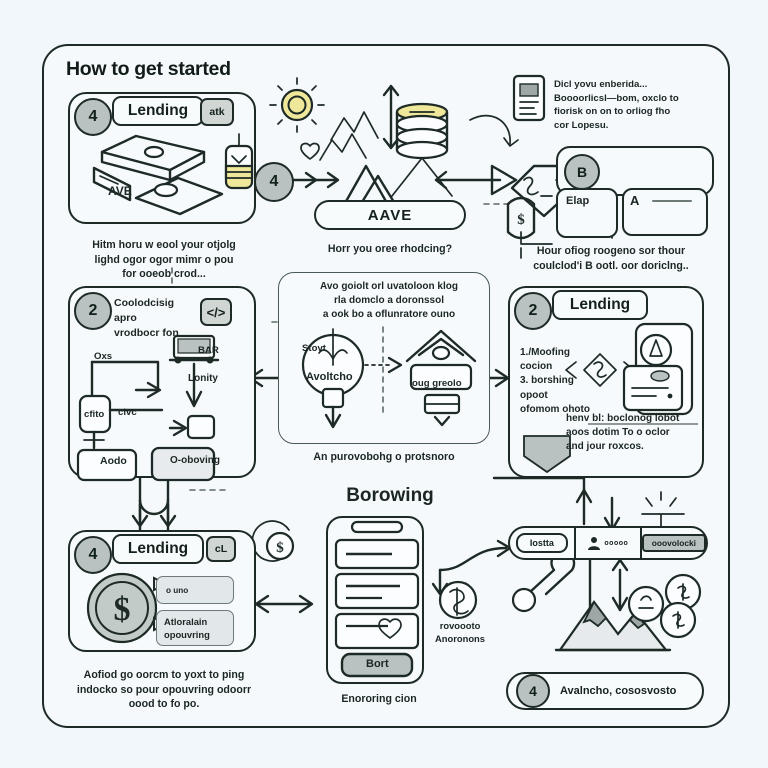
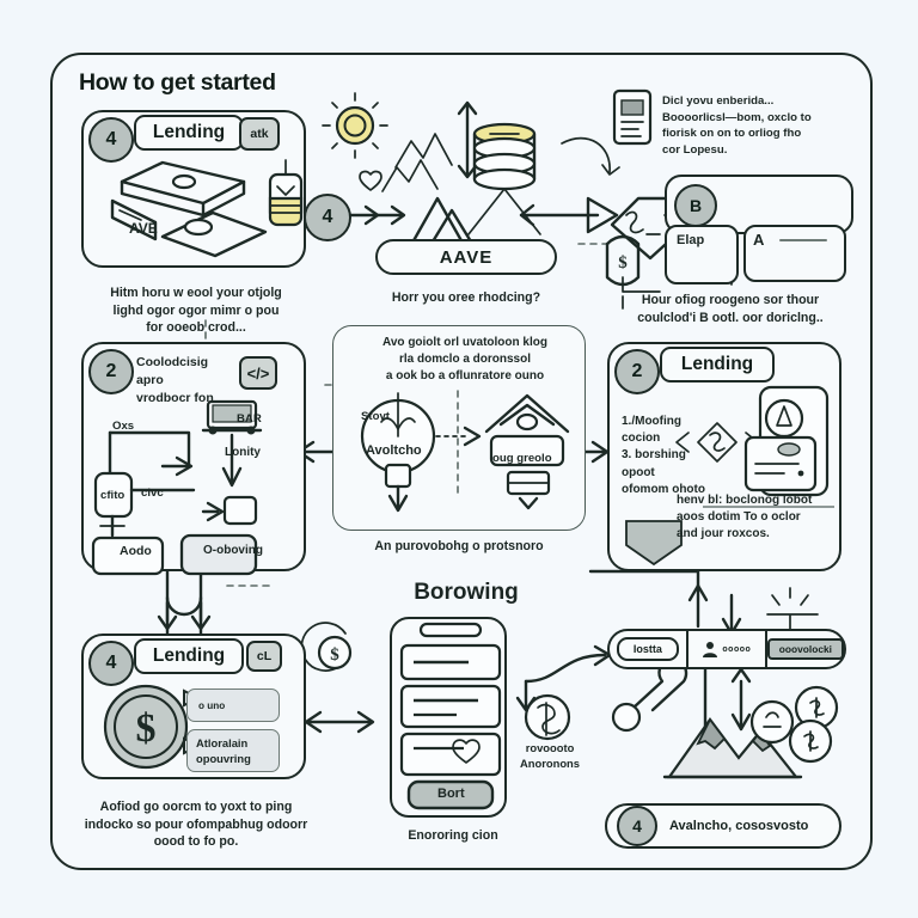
  How to get started
  $
  $
  AVE
  4
  Lending
  atk
  Hitm horu w eool your otjolg
  lighd ogor ogor mimr o pou
  for ooeob crod...
  4
  AAVE
  Horr you oree rhodcing?
  Dicl yovu enberida...
  Boooorlicsl—bom, oxclo to
  fiorisk on on to orliog fho
  cor Lopesu.
  B
  Elap
  A
  Hour ofiog roogeno sor thour
  coulclod'i B ootl. oor doriclng..
  2
  Coolodcisig apro
  vrodbocr fon
  </>
  Oxs
  BAR
  Lonity
  cfito
  civc
  Aodo
  O-oboving
  Avo goiolt orl uvatoloon klog
  rla domclo a doronssol
  a ook bo a oflunratore ouno
  Stovt
  Avoltcho
  oug greolo
  An purovobohg o protsnoro
  2
  Lending
  1./Moofing
  cocion
  3. borshing
  opoot
  ofomom ohoto
  henv bl: boclonog lobot
  aoos dotim To o oclor
  and jour roxcos.
  $
  4
  Lending
  cL
  o uno
  Atloralain
  opouvring
- Aofiod go oorcm to yoxt to ping indocko so pour opouvring odoorr oood to fo po.
+ Aofiod go oorcm to yoxt to ping indocko so pour ofompabhug odoorr oood to fo po.
  Borowing
  Bort
  Enororing cion
  rovoooto
  Anoronons
  Iostta
  ooovolocki
  4
  Avalncho, cososvosto
